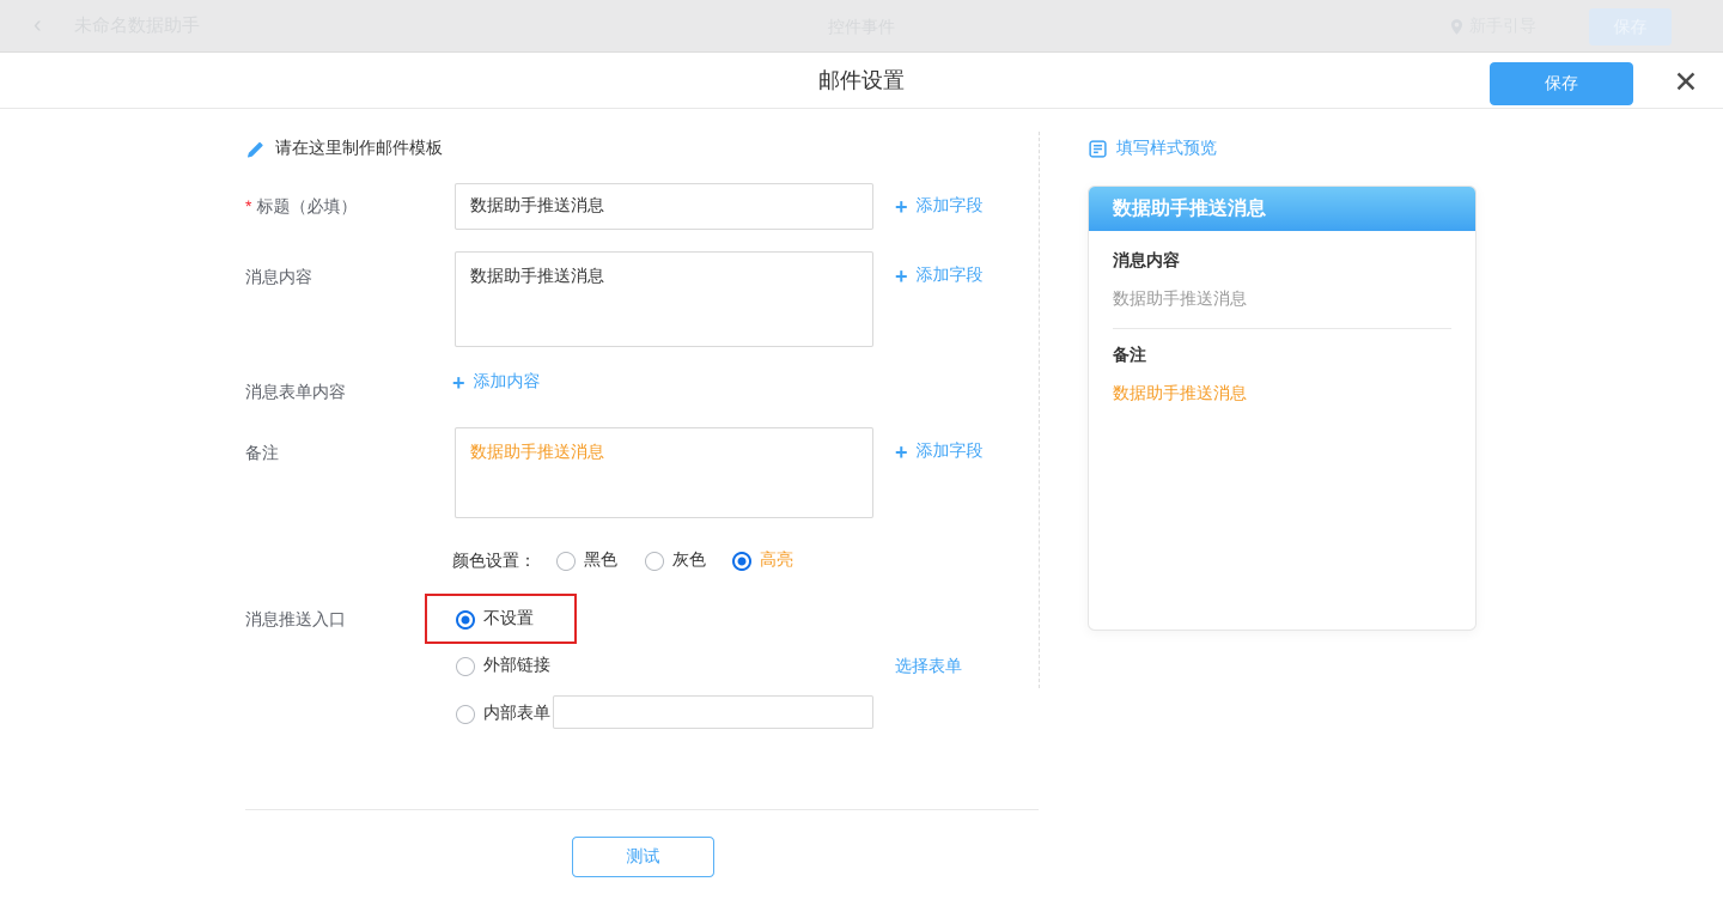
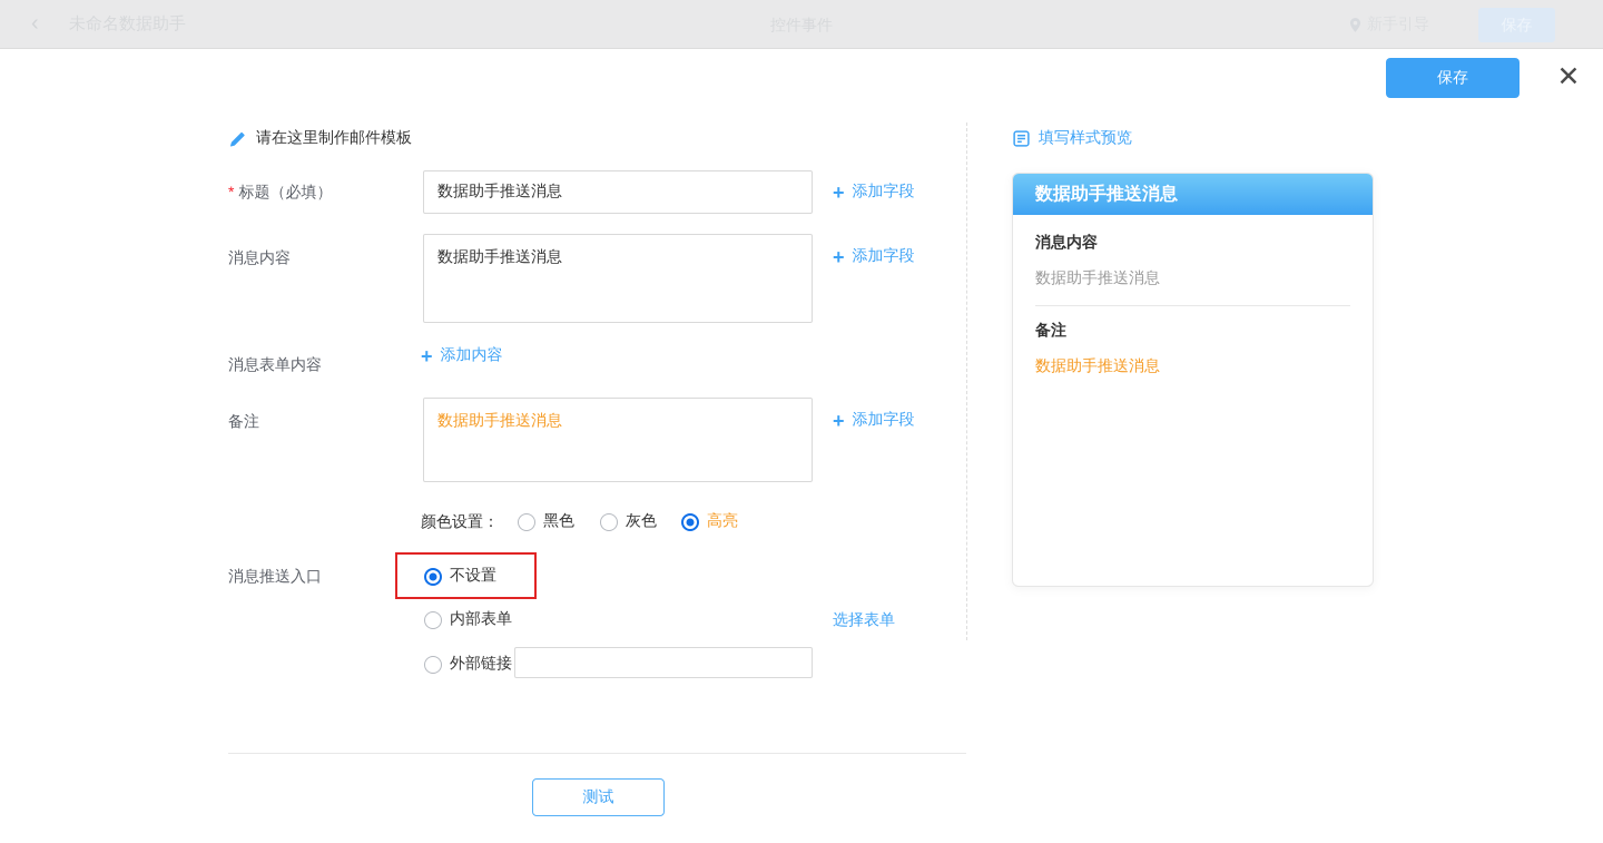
- 邮件设置
  保存
  ✕
  请在这里制作邮件模板
  * 标题（必填）
  数据助手推送消息
  +
  添加字段
  消息内容
  数据助手推送消息
  +
  添加字段
  消息表单内容
  +
  添加内容
  备注
  数据助手推送消息
  +
  添加字段
  颜色设置：
  黑色
  灰色
  高亮
  消息推送入口
  不设置
- 外部链接
+ 内部表单
  选择表单
- 内部表单
+ 外部链接
  测试
  填写样式预览
  数据助手推送消息
  消息内容
  数据助手推送消息
  备注
  数据助手推送消息
